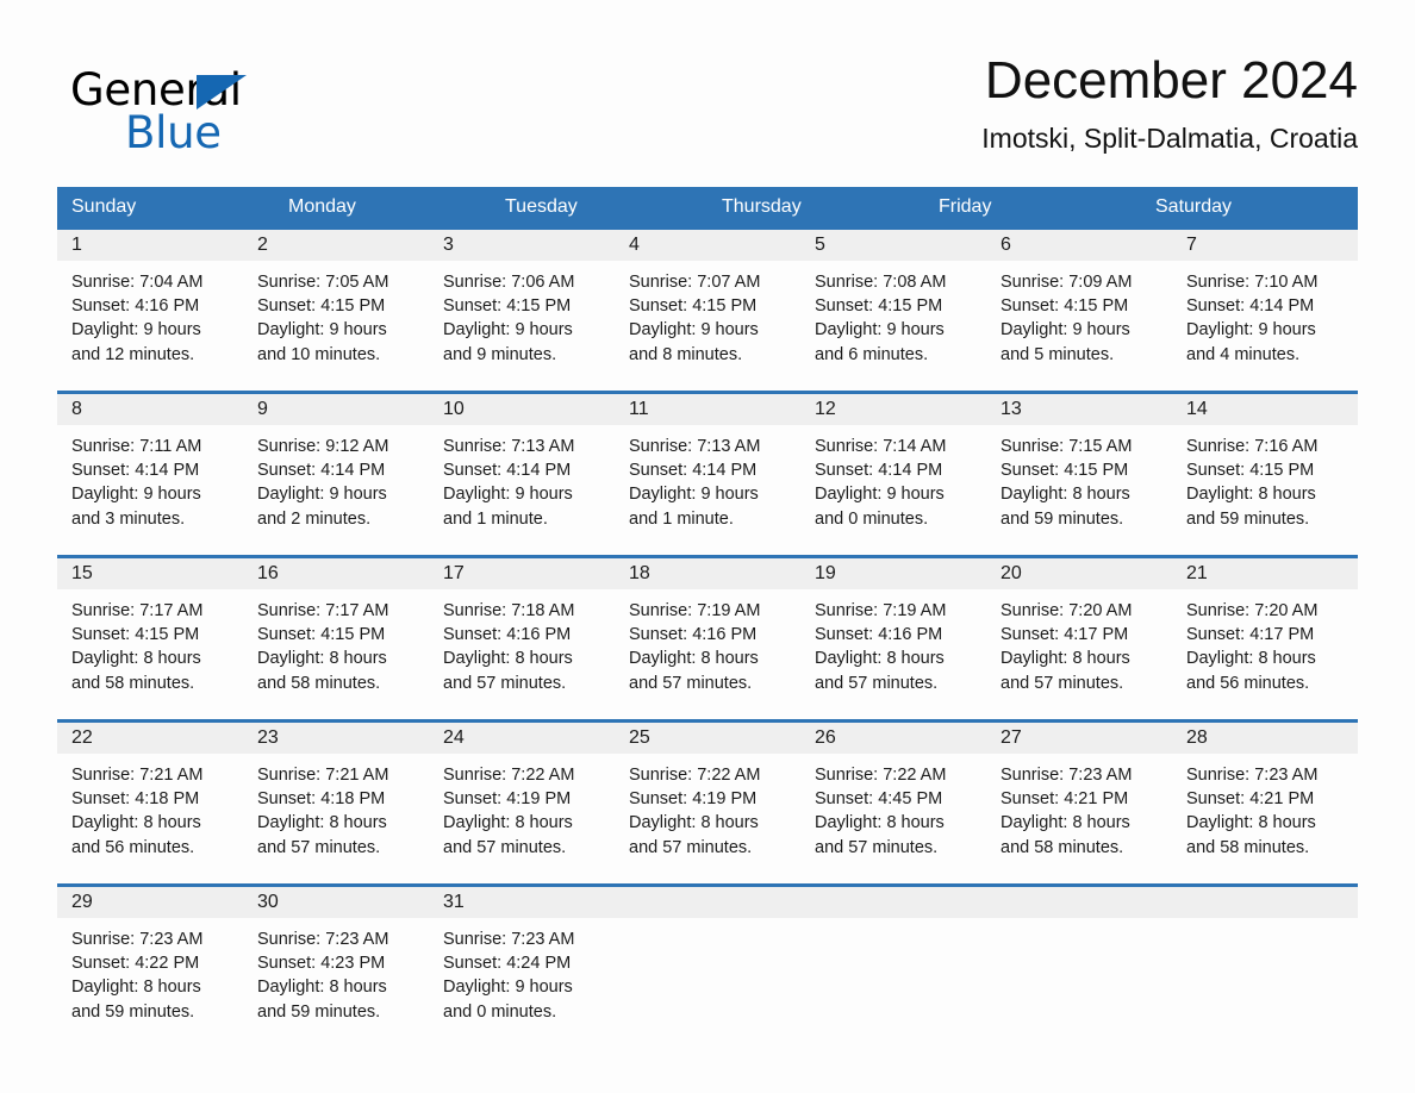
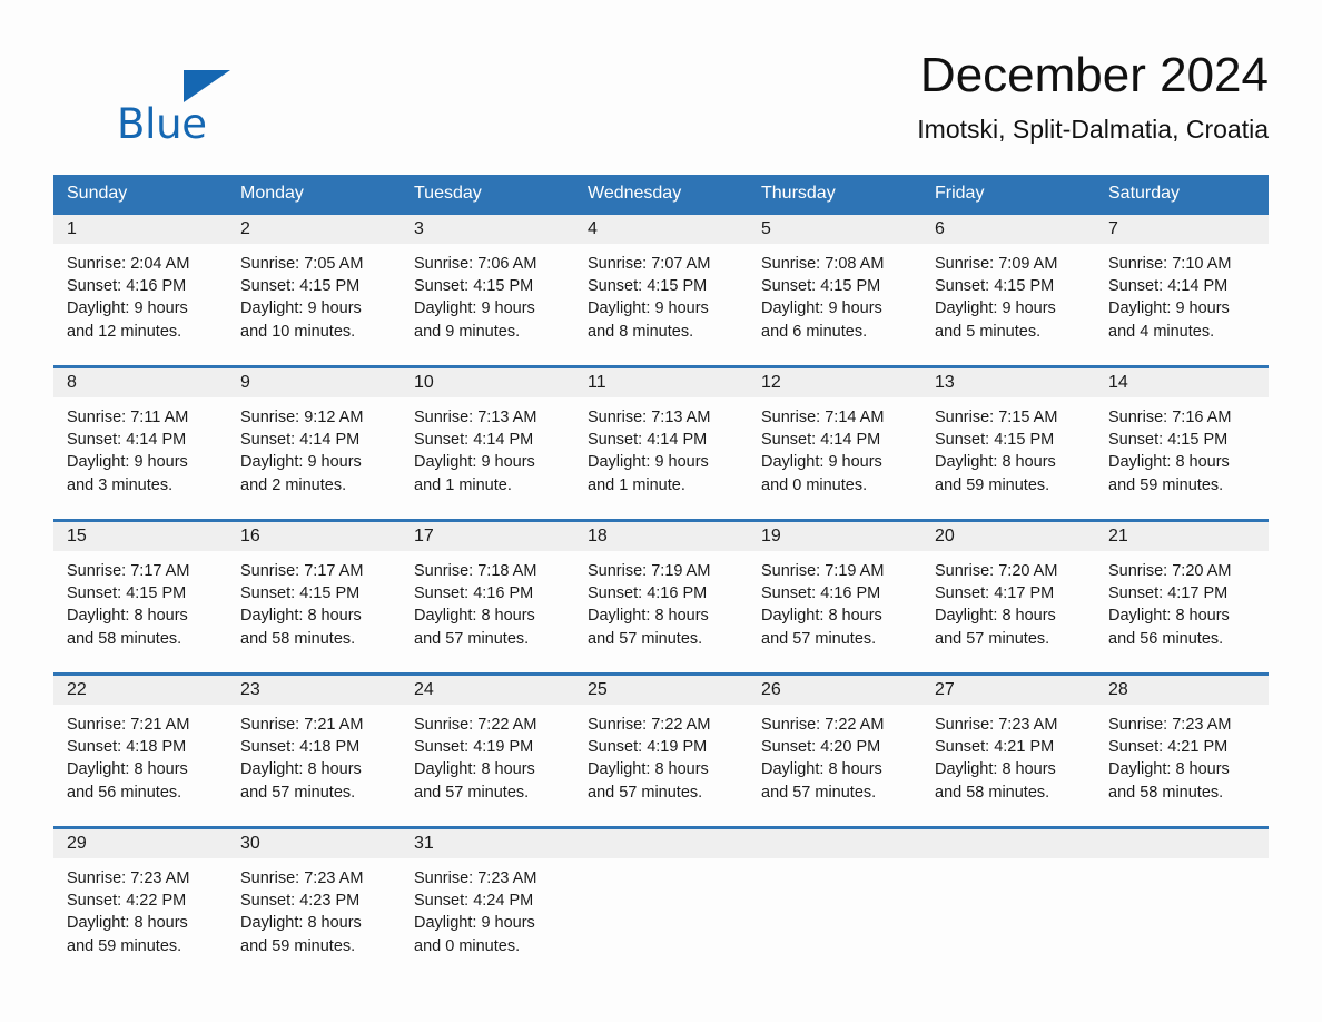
- General
  Blue
  December 2024
  Imotski, Split-Dalmatia, Croatia
  Sunday
  Monday
  Tuesday
+ Wednesday
  Thursday
  Friday
  Saturday
  1
  2
  3
  4
  5
  6
  7
- Sunrise: 7:04 AM
+ Sunrise: 2:04 AM
  Sunset: 4:16 PM
  Daylight: 9 hours
  and 12 minutes.
  Sunrise: 7:05 AM
  Sunset: 4:15 PM
  Daylight: 9 hours
  and 10 minutes.
  Sunrise: 7:06 AM
  Sunset: 4:15 PM
  Daylight: 9 hours
  and 9 minutes.
  Sunrise: 7:07 AM
  Sunset: 4:15 PM
  Daylight: 9 hours
  and 8 minutes.
  Sunrise: 7:08 AM
  Sunset: 4:15 PM
  Daylight: 9 hours
  and 6 minutes.
  Sunrise: 7:09 AM
  Sunset: 4:15 PM
  Daylight: 9 hours
  and 5 minutes.
  Sunrise: 7:10 AM
  Sunset: 4:14 PM
  Daylight: 9 hours
  and 4 minutes.
  8
  9
  10
  11
  12
  13
  14
  Sunrise: 7:11 AM
  Sunset: 4:14 PM
  Daylight: 9 hours
  and 3 minutes.
  Sunrise: 9:12 AM
  Sunset: 4:14 PM
  Daylight: 9 hours
  and 2 minutes.
  Sunrise: 7:13 AM
  Sunset: 4:14 PM
  Daylight: 9 hours
  and 1 minute.
  Sunrise: 7:13 AM
  Sunset: 4:14 PM
  Daylight: 9 hours
  and 1 minute.
  Sunrise: 7:14 AM
  Sunset: 4:14 PM
  Daylight: 9 hours
  and 0 minutes.
  Sunrise: 7:15 AM
  Sunset: 4:15 PM
  Daylight: 8 hours
  and 59 minutes.
  Sunrise: 7:16 AM
  Sunset: 4:15 PM
  Daylight: 8 hours
  and 59 minutes.
  15
  16
  17
  18
  19
  20
  21
  Sunrise: 7:17 AM
  Sunset: 4:15 PM
  Daylight: 8 hours
  and 58 minutes.
  Sunrise: 7:17 AM
  Sunset: 4:15 PM
  Daylight: 8 hours
  and 58 minutes.
  Sunrise: 7:18 AM
  Sunset: 4:16 PM
  Daylight: 8 hours
  and 57 minutes.
  Sunrise: 7:19 AM
  Sunset: 4:16 PM
  Daylight: 8 hours
  and 57 minutes.
  Sunrise: 7:19 AM
  Sunset: 4:16 PM
  Daylight: 8 hours
  and 57 minutes.
  Sunrise: 7:20 AM
  Sunset: 4:17 PM
  Daylight: 8 hours
  and 57 minutes.
  Sunrise: 7:20 AM
  Sunset: 4:17 PM
  Daylight: 8 hours
  and 56 minutes.
  22
  23
  24
  25
  26
  27
  28
  Sunrise: 7:21 AM
  Sunset: 4:18 PM
  Daylight: 8 hours
  and 56 minutes.
  Sunrise: 7:21 AM
  Sunset: 4:18 PM
  Daylight: 8 hours
  and 57 minutes.
  Sunrise: 7:22 AM
  Sunset: 4:19 PM
  Daylight: 8 hours
  and 57 minutes.
  Sunrise: 7:22 AM
  Sunset: 4:19 PM
  Daylight: 8 hours
  and 57 minutes.
  Sunrise: 7:22 AM
- Sunset: 4:45 PM
+ Sunset: 4:20 PM
  Daylight: 8 hours
  and 57 minutes.
  Sunrise: 7:23 AM
  Sunset: 4:21 PM
  Daylight: 8 hours
  and 58 minutes.
  Sunrise: 7:23 AM
  Sunset: 4:21 PM
  Daylight: 8 hours
  and 58 minutes.
  29
  30
  31
  Sunrise: 7:23 AM
  Sunset: 4:22 PM
  Daylight: 8 hours
  and 59 minutes.
  Sunrise: 7:23 AM
  Sunset: 4:23 PM
  Daylight: 8 hours
  and 59 minutes.
  Sunrise: 7:23 AM
  Sunset: 4:24 PM
  Daylight: 9 hours
  and 0 minutes.
